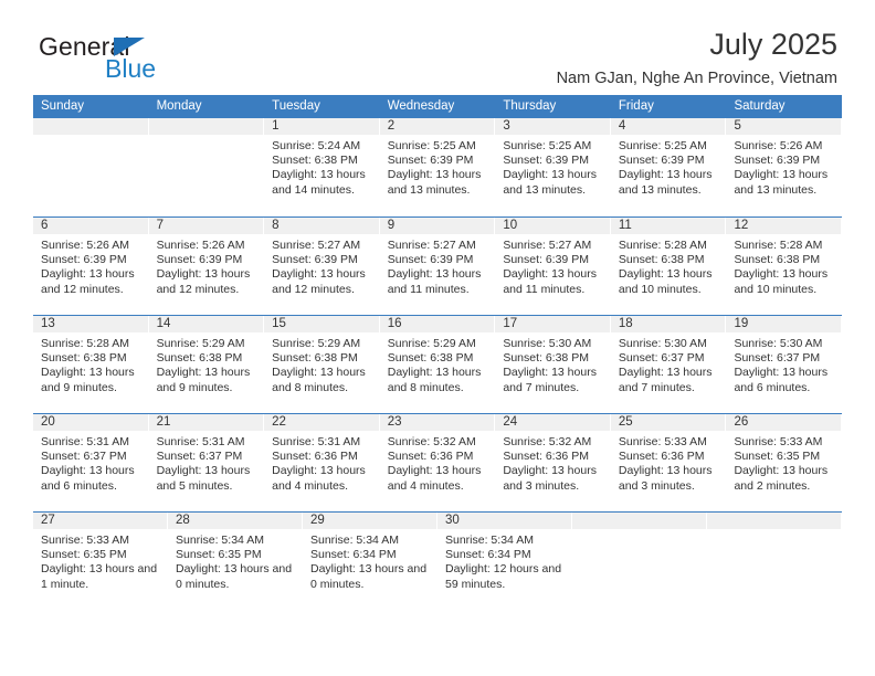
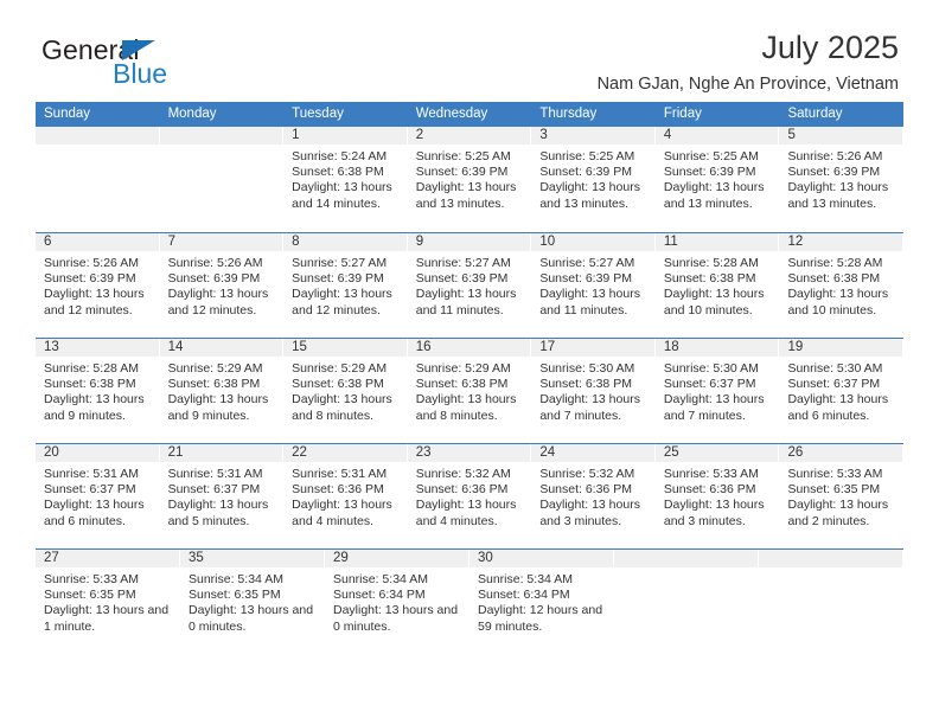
  General
  Blue
  July 2025
  Nam GJan, Nghe An Province, Vietnam
  Sunday
  Monday
  Tuesday
  Wednesday
  Thursday
  Friday
  Saturday
  1
  Sunrise: 5:24 AM
  Sunset: 6:38 PM
  Daylight: 13 hours and 14 minutes.
  2
  Sunrise: 5:25 AM
  Sunset: 6:39 PM
  Daylight: 13 hours and 13 minutes.
  3
  Sunrise: 5:25 AM
  Sunset: 6:39 PM
  Daylight: 13 hours and 13 minutes.
  4
  Sunrise: 5:25 AM
  Sunset: 6:39 PM
  Daylight: 13 hours and 13 minutes.
  5
  Sunrise: 5:26 AM
  Sunset: 6:39 PM
  Daylight: 13 hours and 13 minutes.
  6
  Sunrise: 5:26 AM
  Sunset: 6:39 PM
  Daylight: 13 hours and 12 minutes.
  7
  Sunrise: 5:26 AM
  Sunset: 6:39 PM
  Daylight: 13 hours and 12 minutes.
  8
  Sunrise: 5:27 AM
  Sunset: 6:39 PM
  Daylight: 13 hours and 12 minutes.
  9
  Sunrise: 5:27 AM
  Sunset: 6:39 PM
  Daylight: 13 hours and 11 minutes.
  10
  Sunrise: 5:27 AM
  Sunset: 6:39 PM
  Daylight: 13 hours and 11 minutes.
  11
  Sunrise: 5:28 AM
  Sunset: 6:38 PM
  Daylight: 13 hours and 10 minutes.
  12
  Sunrise: 5:28 AM
  Sunset: 6:38 PM
  Daylight: 13 hours and 10 minutes.
  13
  Sunrise: 5:28 AM
  Sunset: 6:38 PM
  Daylight: 13 hours and 9 minutes.
  14
  Sunrise: 5:29 AM
  Sunset: 6:38 PM
  Daylight: 13 hours and 9 minutes.
  15
  Sunrise: 5:29 AM
  Sunset: 6:38 PM
  Daylight: 13 hours and 8 minutes.
  16
  Sunrise: 5:29 AM
  Sunset: 6:38 PM
  Daylight: 13 hours and 8 minutes.
  17
  Sunrise: 5:30 AM
  Sunset: 6:38 PM
  Daylight: 13 hours and 7 minutes.
  18
  Sunrise: 5:30 AM
  Sunset: 6:37 PM
  Daylight: 13 hours and 7 minutes.
  19
  Sunrise: 5:30 AM
  Sunset: 6:37 PM
  Daylight: 13 hours and 6 minutes.
  20
  Sunrise: 5:31 AM
  Sunset: 6:37 PM
  Daylight: 13 hours and 6 minutes.
  21
  Sunrise: 5:31 AM
  Sunset: 6:37 PM
  Daylight: 13 hours and 5 minutes.
  22
  Sunrise: 5:31 AM
  Sunset: 6:36 PM
  Daylight: 13 hours and 4 minutes.
  23
  Sunrise: 5:32 AM
  Sunset: 6:36 PM
  Daylight: 13 hours and 4 minutes.
  24
  Sunrise: 5:32 AM
  Sunset: 6:36 PM
  Daylight: 13 hours and 3 minutes.
  25
  Sunrise: 5:33 AM
  Sunset: 6:36 PM
  Daylight: 13 hours and 3 minutes.
  26
  Sunrise: 5:33 AM
  Sunset: 6:35 PM
  Daylight: 13 hours and 2 minutes.
  27
  Sunrise: 5:33 AM
  Sunset: 6:35 PM
  Daylight: 13 hours and 1 minute.
- 28
+ 35
  Sunrise: 5:34 AM
  Sunset: 6:35 PM
  Daylight: 13 hours and 0 minutes.
  29
  Sunrise: 5:34 AM
  Sunset: 6:34 PM
  Daylight: 13 hours and 0 minutes.
  30
  Sunrise: 5:34 AM
  Sunset: 6:34 PM
  Daylight: 12 hours and 59 minutes.
